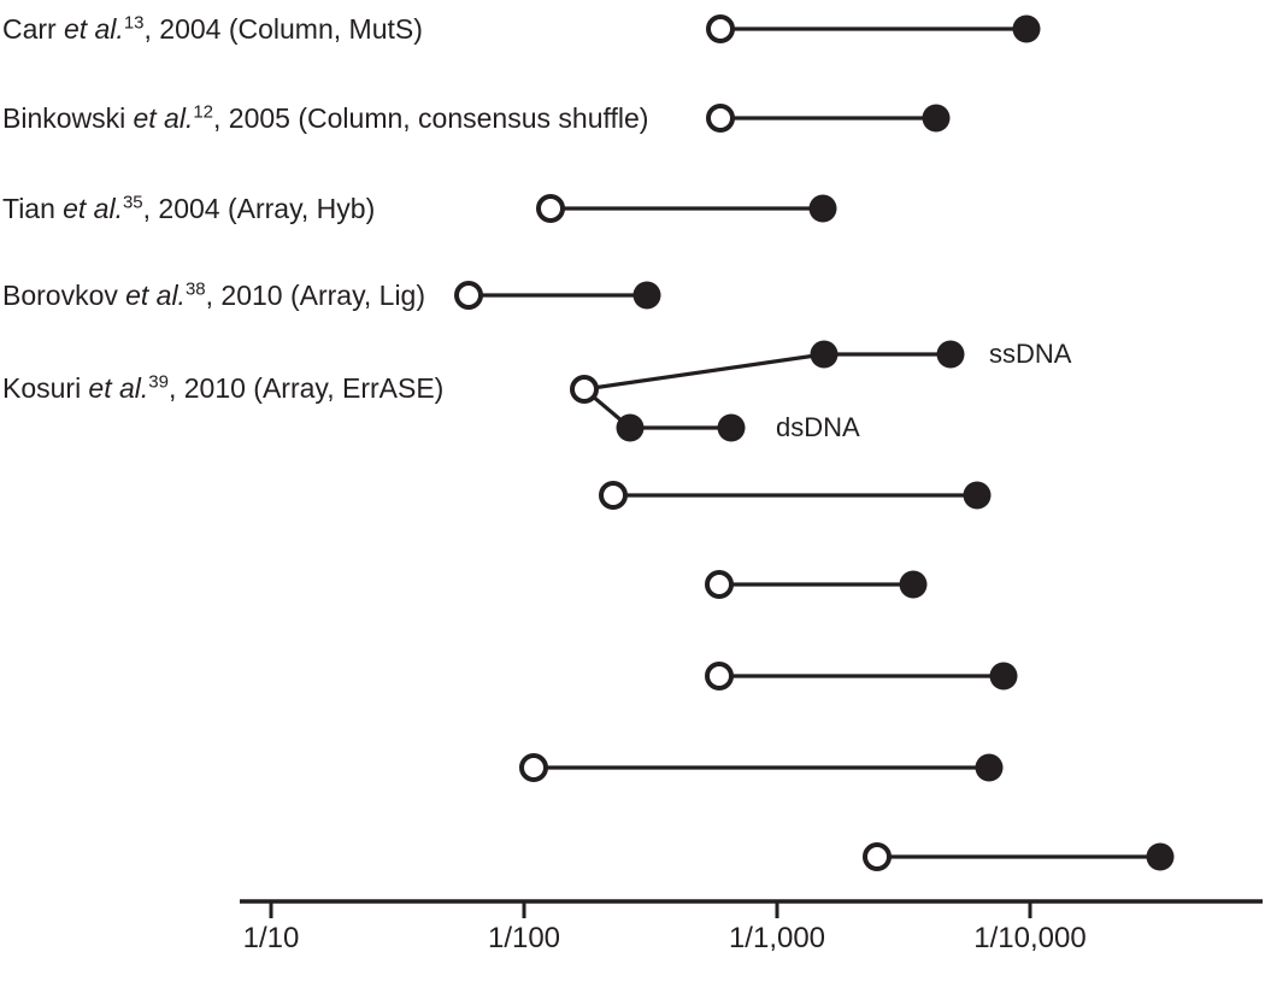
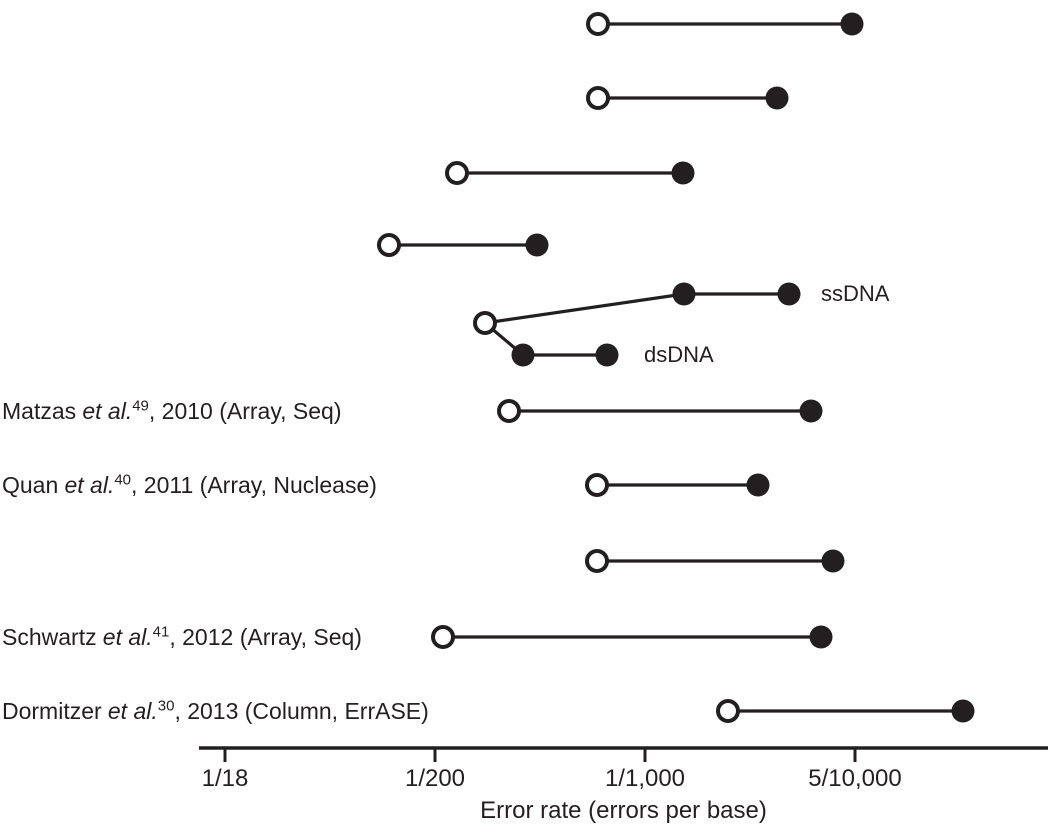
- 1/10
+ 1/18
- 1/100
+ 1/200
  1/1,000
- 1/10,000
+ 5/10,000
- Carr et al.13, 2004 (Column, MutS)
- Binkowski et al.12, 2005 (Column, consensus shuffle)
- Tian et al.35, 2004 (Array, Hyb)
- Borovkov et al.38, 2010 (Array, Lig)
- Kosuri et al.39, 2010 (Array, ErrASE)
  ssDNA
  dsDNA
+ Matzas et al.49, 2010 (Array, Seq)
+ Quan et al.40, 2011 (Array, Nuclease)
+ Schwartz et al.41, 2012 (Array, Seq)
+ Dormitzer et al.30, 2013 (Column, ErrASE)
+ Error rate (errors per base)
